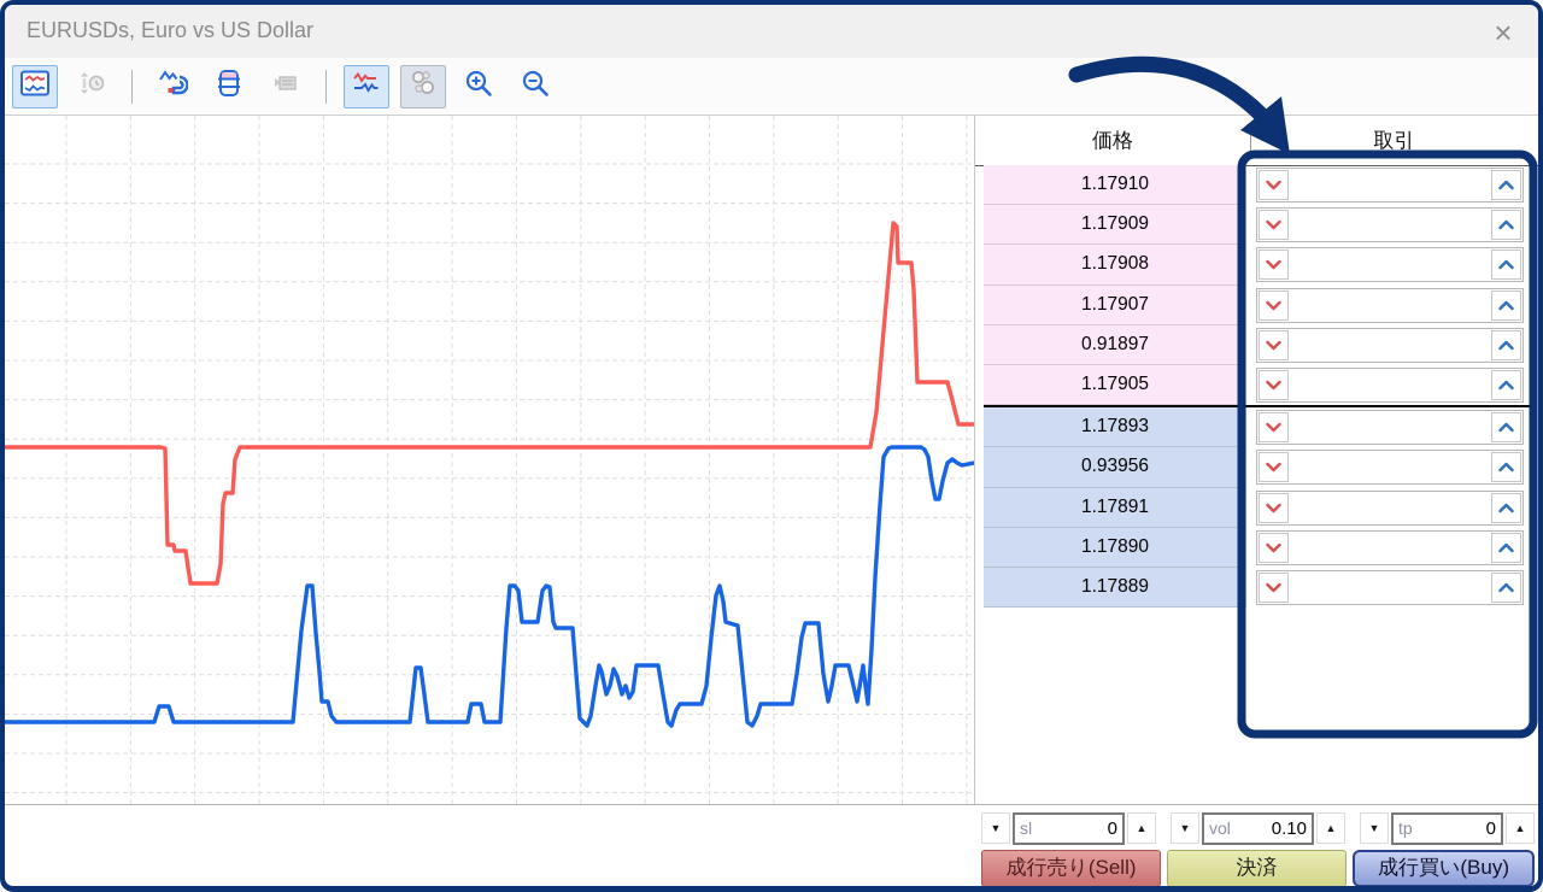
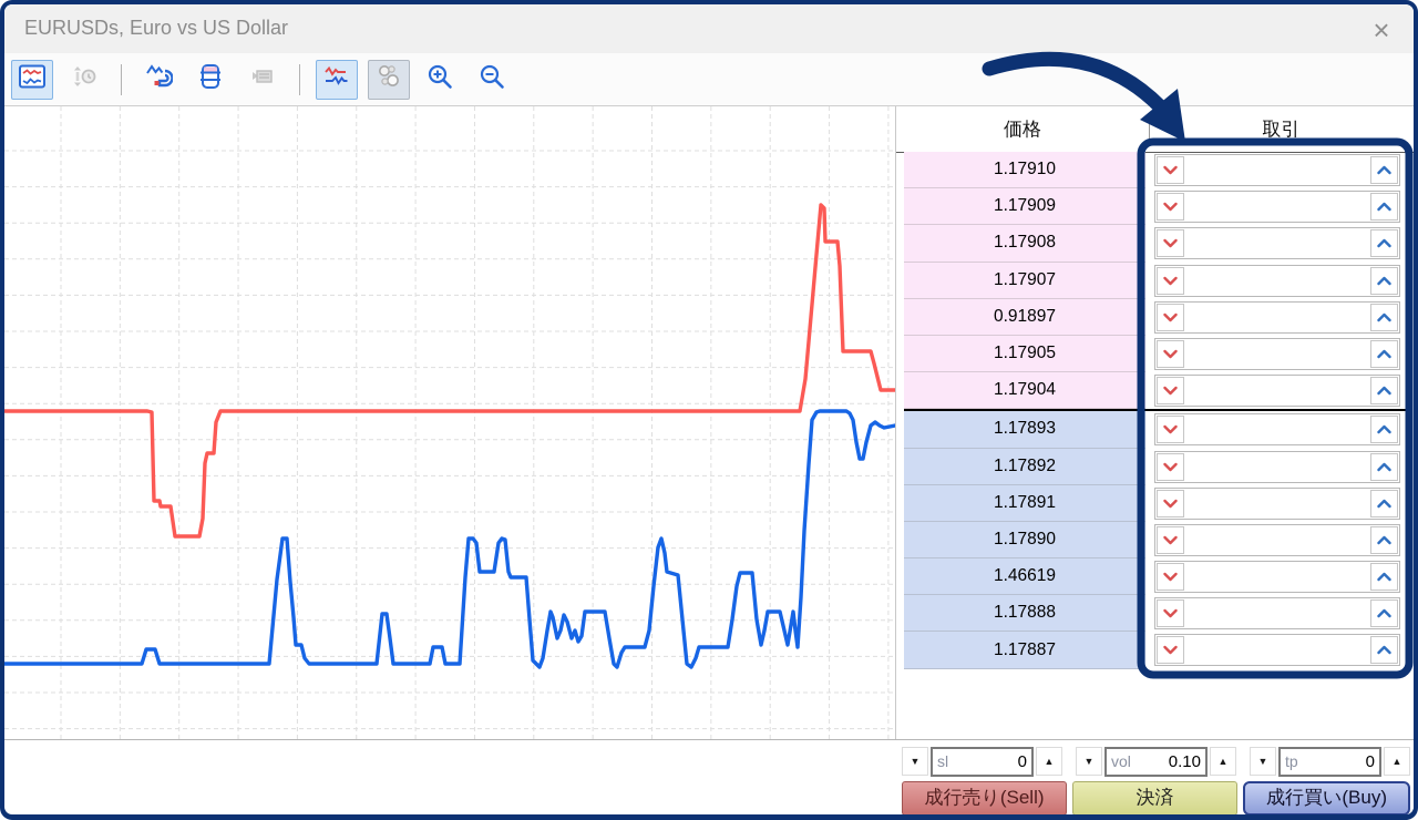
  EURUSDs, Euro vs US Dollar
  ×
  価格
  取引
  1.17910
  1.17909
  1.17908
  1.17907
  0.91897
  1.17905
+ 1.17904
  1.17893
- 0.93956
+ 1.17892
  1.17891
  1.17890
- 1.17889
+ 1.46619
+ 1.17888
+ 1.17887
  ▼
  sl
  0
  ▲
  ▼
  vol
  0.10
  ▲
  ▼
  tp
  0
  ▲
  成行売り(Sell)
  決済
  成行買い(Buy)
